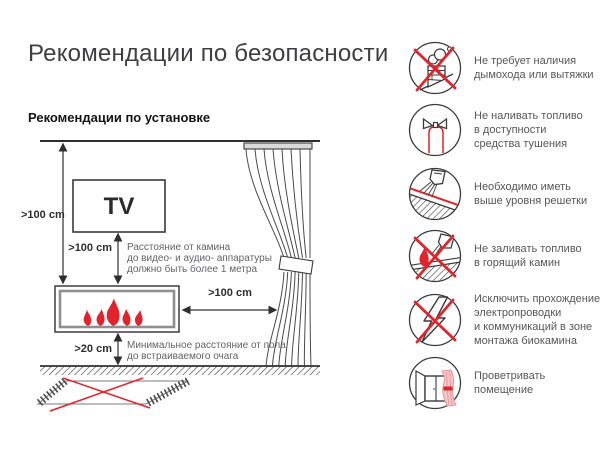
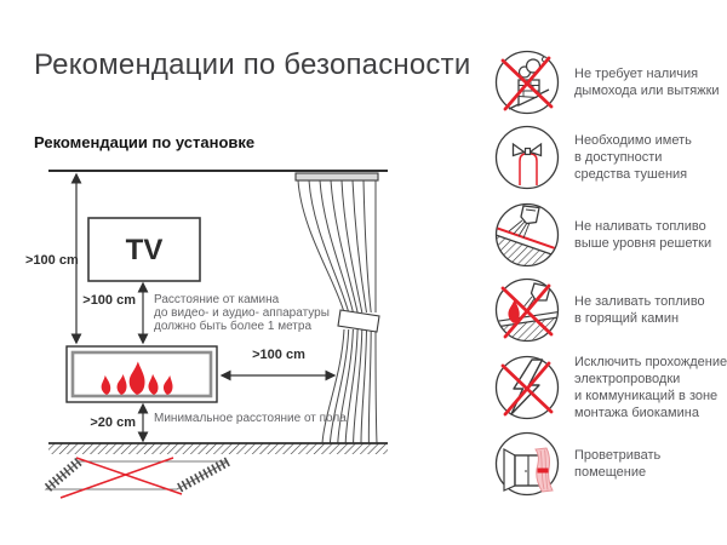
  Рекомендации по безопасности
  Рекомендации по установке
  TV
  >100 cm
  >100 cm
  >100 cm
  >20 cm
  Расстояние от камина
  до видео- и аудио- аппаратуры
  должно быть более 1 метра
  Минимальное расстояние от пола
- до встраиваемого очага
  Не требует наличия
  дымохода или вытяжки
- Не наливать топливо
+ Необходимо иметь
  в доступности
  средства тушения
- Необходимо иметь
+ Не наливать топливо
  выше уровня решетки
  Не заливать топливо
  в горящий камин
  Исключить прохождение
  электропроводки
  и коммуникаций в зоне
  монтажа биокамина
  Проветривать
  помещение
